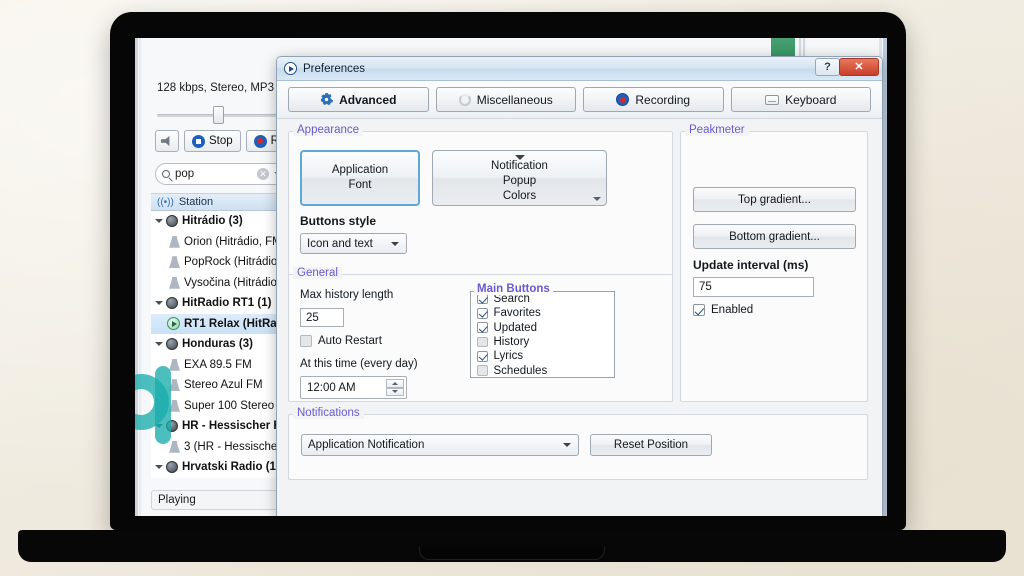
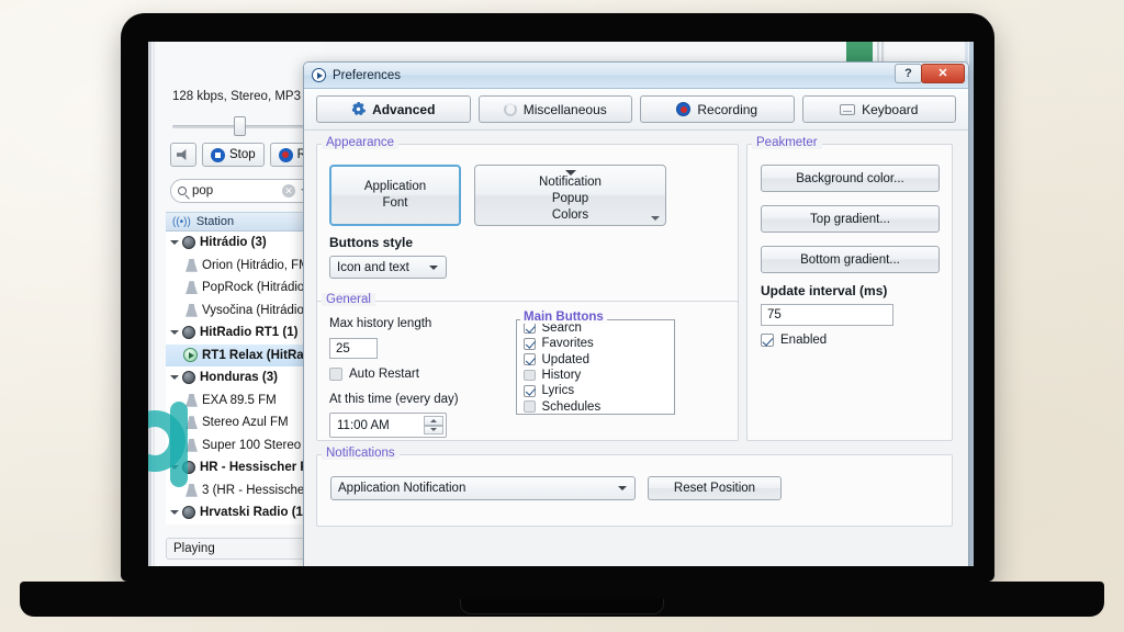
  128 kbps, Stereo, MP3
  Stop
  pop
  ✕
  ((•))
  Station
  Hitrádio (3)
  Orion (Hitrádio, F
  PopRock (Hitrádio
  Vysočina (Hitrádio
  HitRadio RT1 (1)
  RT1 Relax (HitRa
  Honduras (3)
  EXA 89.5 FM
  Stereo Azul FM
  Super 100 Stereo
  HR - Hessischer
  3 (HR - Hessische
  Hrvatski Radio (1
  Playing
  Preferences
  ?
  ✕
  Advanced
  Miscellaneous
  Recording
  Keyboard
  Application
  Font
  Notification
  Popup
  Colors
  Buttons style
  Icon and text
  Appearance
  Max history length
  25
  Auto Restart
  At this time (every day)
- 12:00 AM
+ 11:00 AM
  Main Buttons
  Search
  Favorites
  Updated
  History
  Lyrics
  Schedules
  General
+ Background color...
  Top gradient...
  Bottom gradient...
  Update interval (ms)
  75
  Enabled
  Peakmeter
  Application Notification
  Reset Position
  Notifications
